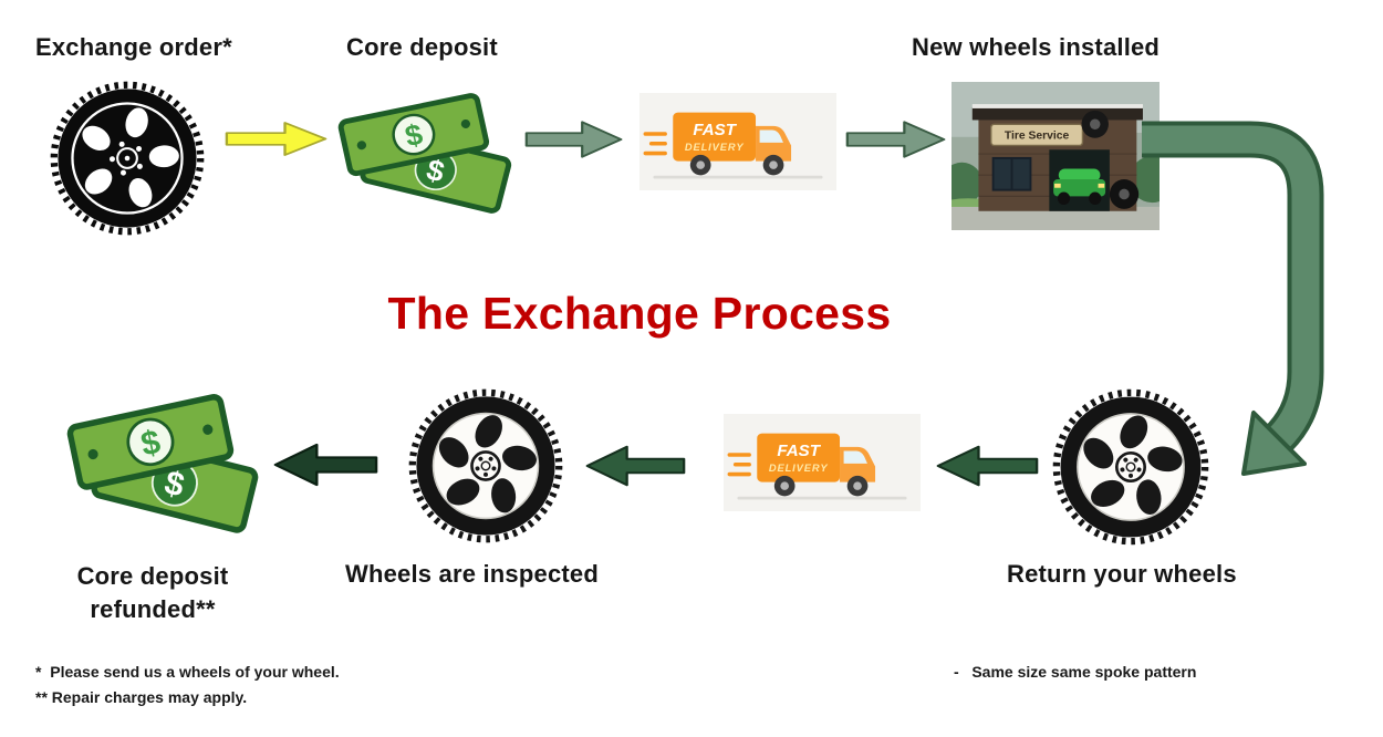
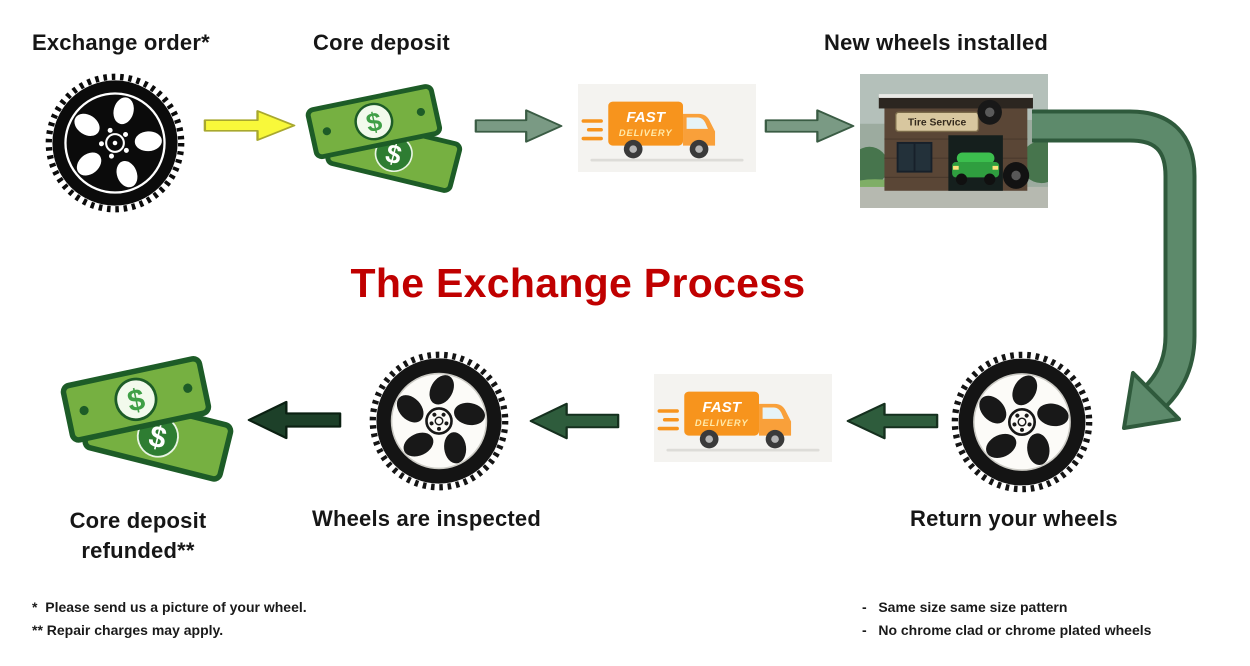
  Exchange order*
  Core deposit
  New wheels installed
  The Exchange Process
  Return your wheels
  Wheels are inspected
  Core deposit refunded**
- * Please send us a wheels of your wheel.
+ * Please send us a picture of your wheel.
  ** Repair charges may apply.
- - Same size same spoke pattern
+ - Same size same size pattern
+ - No chrome clad or chrome plated wheels
